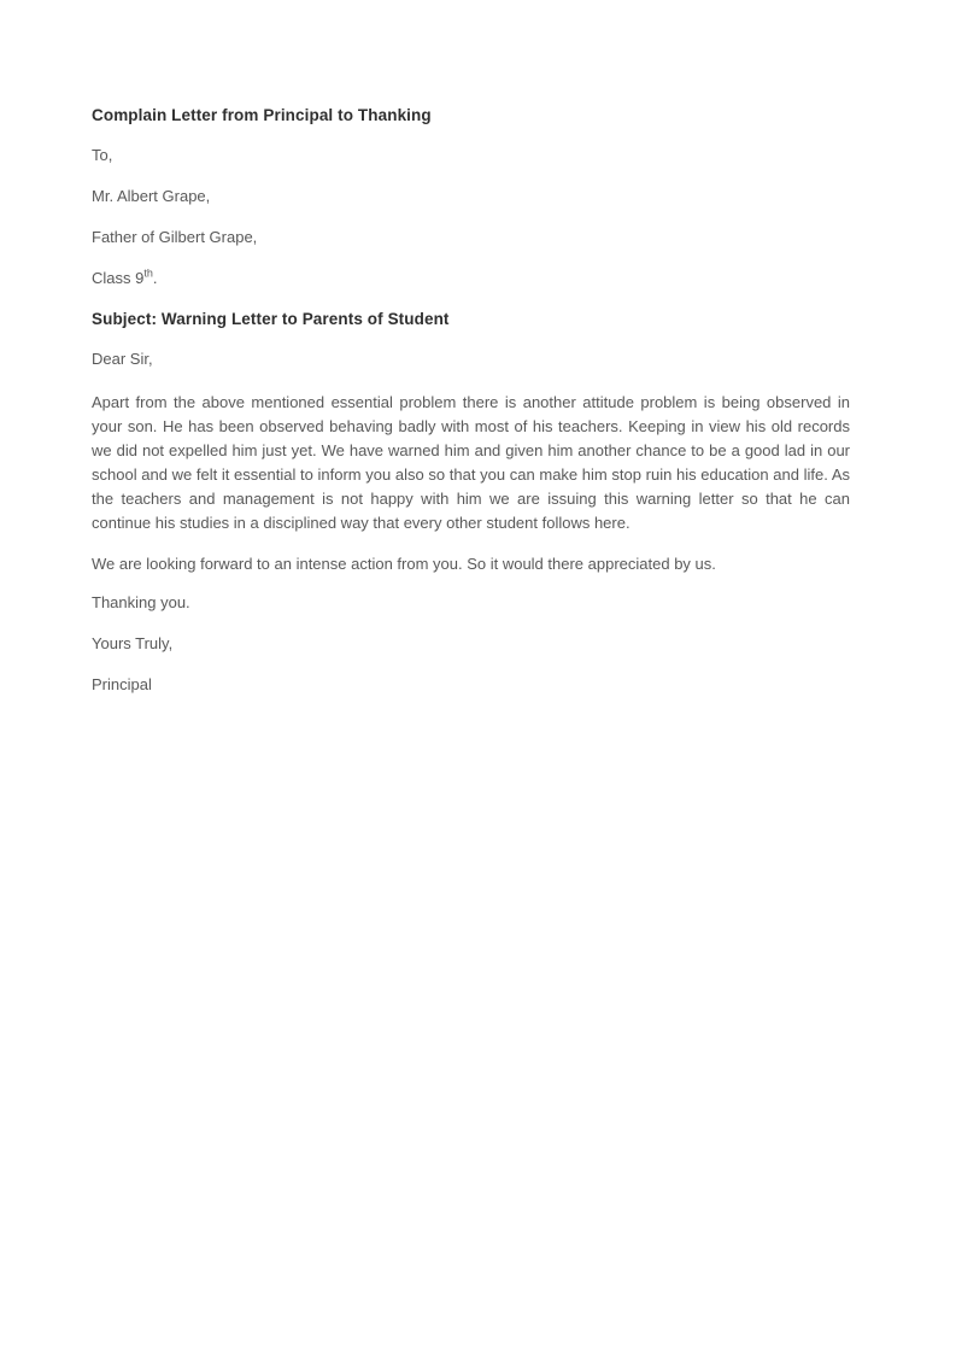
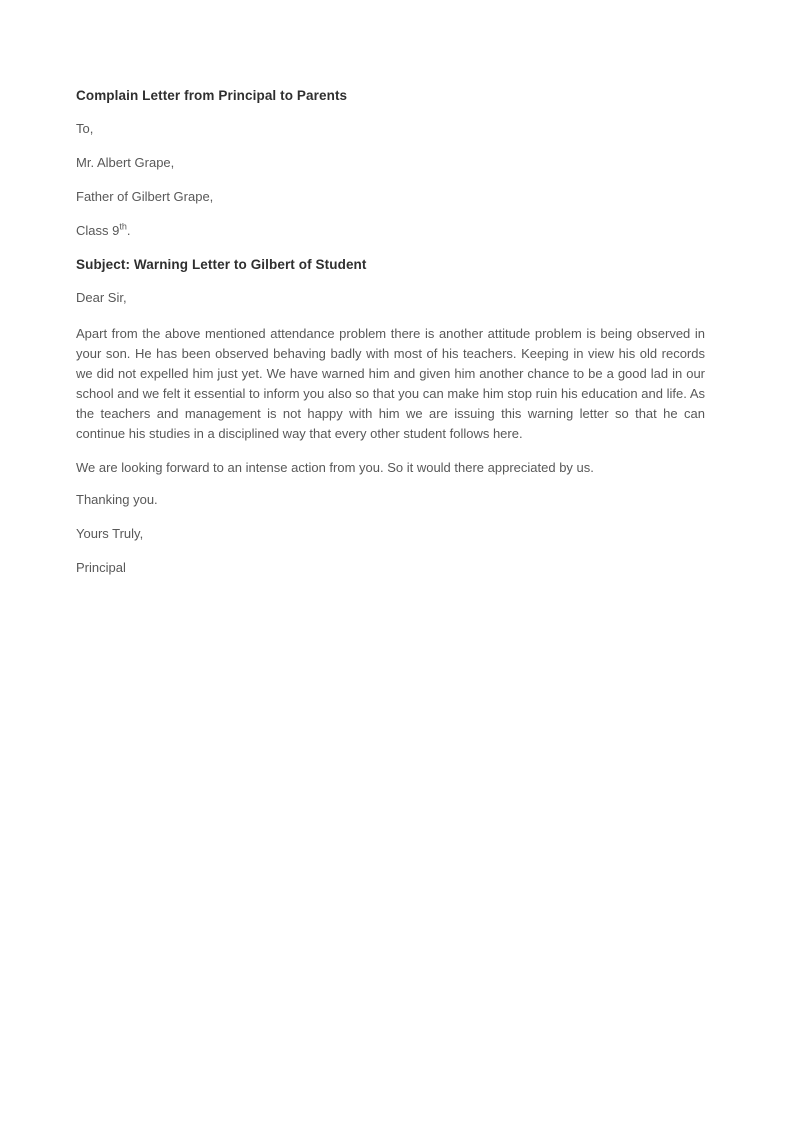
- Complain Letter from Principal to Thanking
+ Complain Letter from Principal to Parents
  To,
  Mr. Albert Grape,
  Father of Gilbert Grape,
  Class 9th.
- Subject: Warning Letter to Parents of Student
+ Subject: Warning Letter to Gilbert of Student
  Dear Sir,
- Apart from the above mentioned essential problem there is another attitude problem is being observed in your son. He has been observed behaving badly with most of his teachers. Keeping in view his old records we did not expelled him just yet. We have warned him and given him another chance to be a good lad in our school and we felt it essential to inform you also so that you can make him stop ruin his education and life. As the teachers and management is not happy with him we are issuing this warning letter so that he can continue his studies in a disciplined way that every other student follows here.
+ Apart from the above mentioned attendance problem there is another attitude problem is being observed in your son. He has been observed behaving badly with most of his teachers. Keeping in view his old records we did not expelled him just yet. We have warned him and given him another chance to be a good lad in our school and we felt it essential to inform you also so that you can make him stop ruin his education and life. As the teachers and management is not happy with him we are issuing this warning letter so that he can continue his studies in a disciplined way that every other student follows here.
  We are looking forward to an intense action from you. So it would there appreciated by us.
  Thanking you.
  Yours Truly,
  Principal
